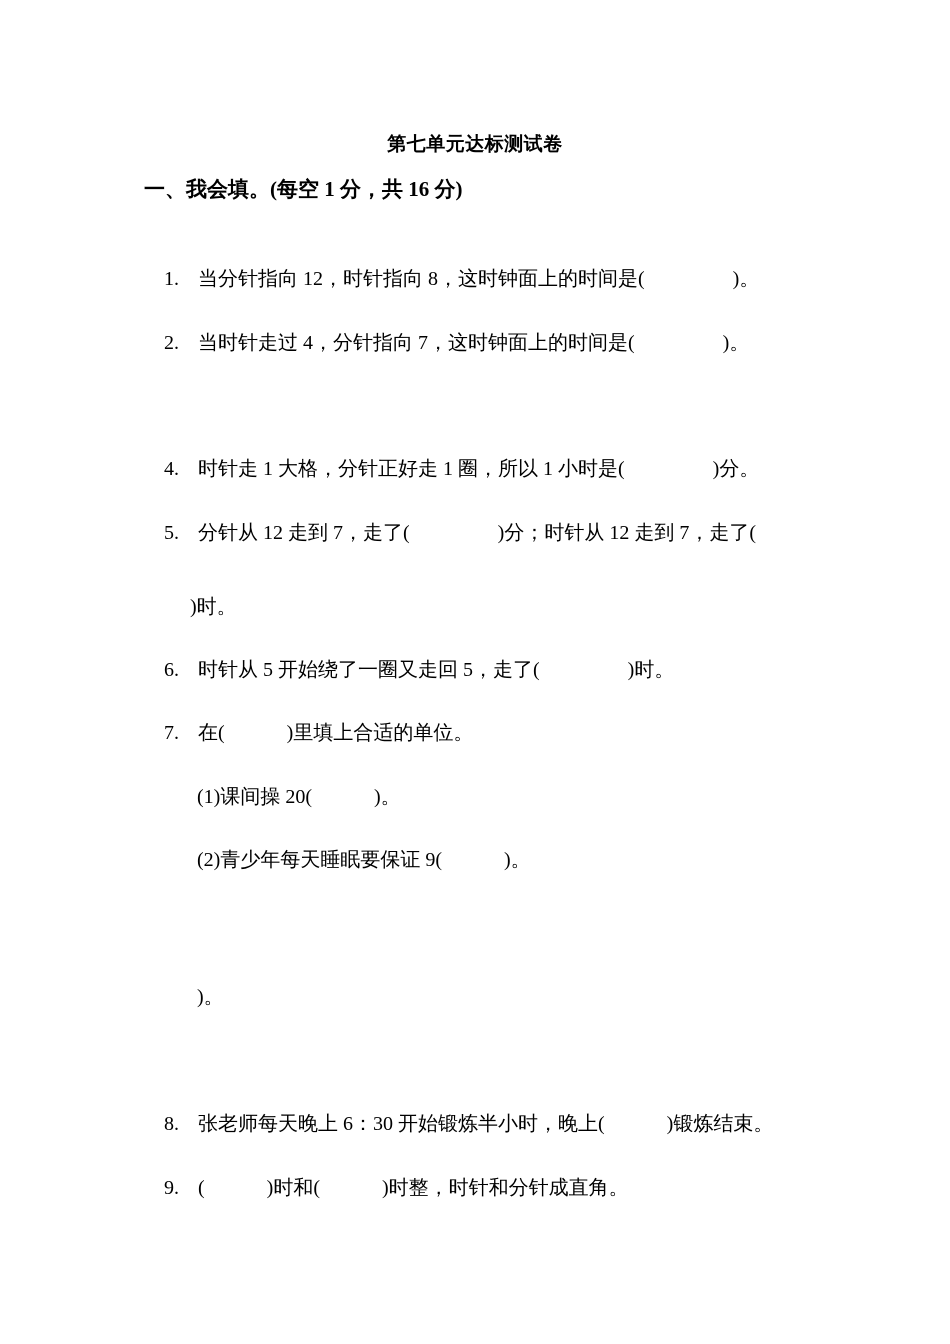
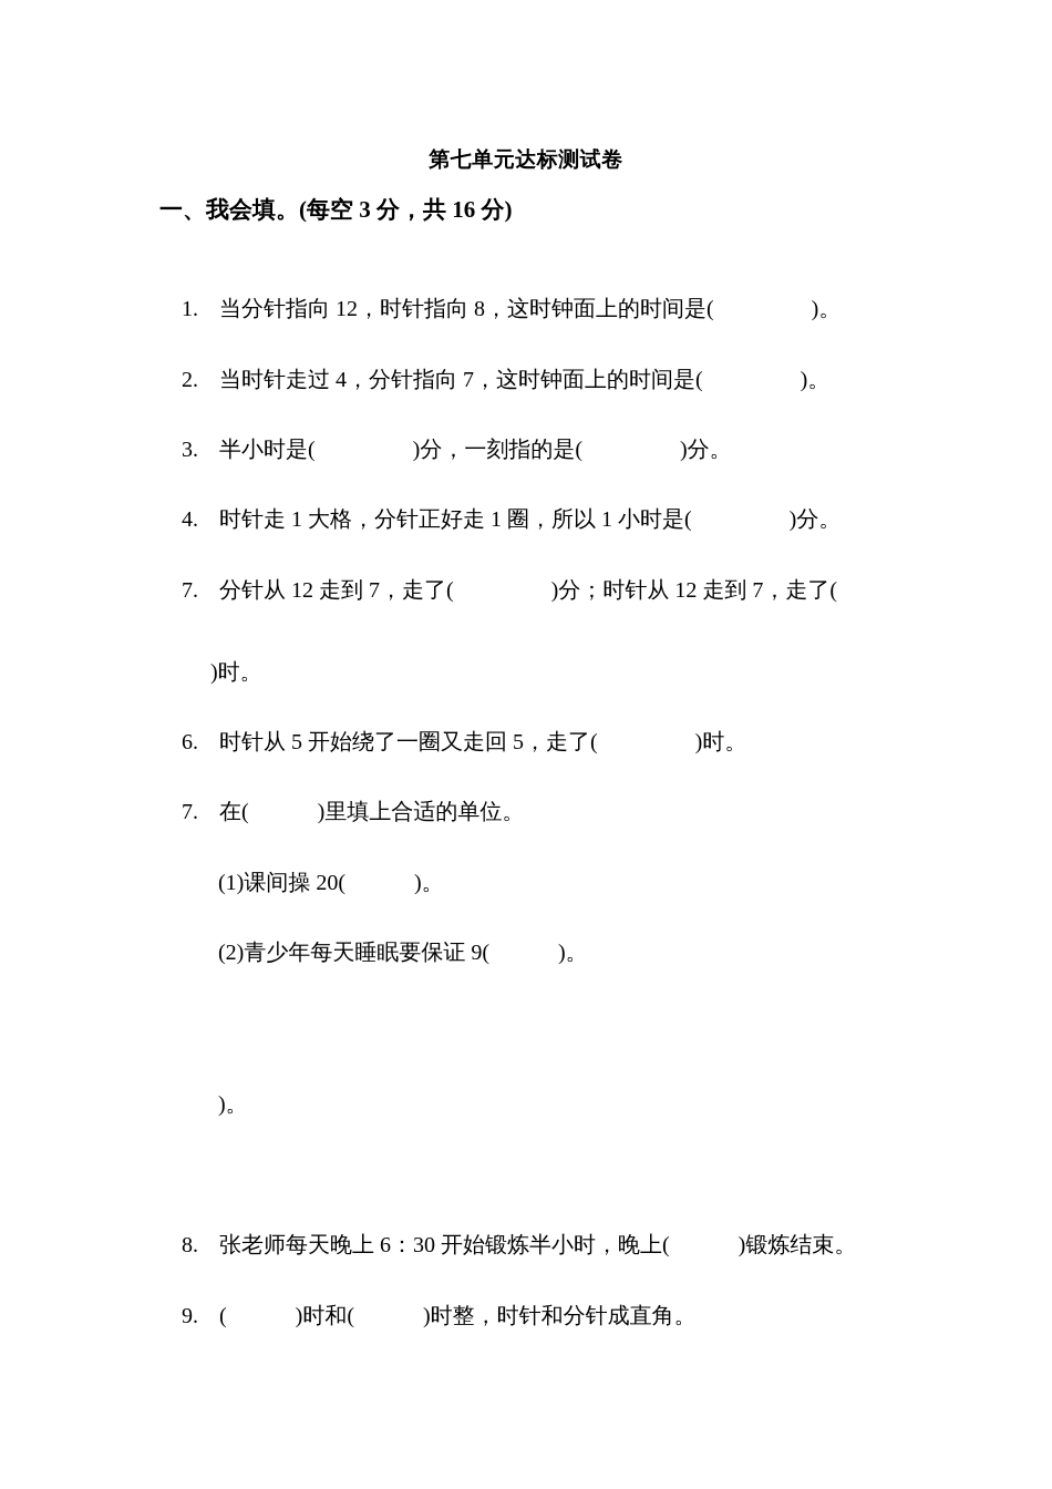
  第七单元达标测试卷
- 一、我会填。(每空 1 分，共 16 分)
+ 一、我会填。(每空 3 分，共 16 分)
  1. 当分针指向 12，时针指向 8，这时钟面上的时间是( )。
  2. 当时针走过 4，分针指向 7，这时钟面上的时间是( )。
+ 3. 半小时是( )分，一刻指的是( )分。
  4. 时针走 1 大格，分针正好走 1 圈，所以 1 小时是( )分。
- 5. 分针从 12 走到 7，走了( )分；时针从 12 走到 7，走了(
+ 7. 分针从 12 走到 7，走了( )分；时针从 12 走到 7，走了(
  )时。
  6. 时针从 5 开始绕了一圈又走回 5，走了( )时。
  7. 在( )里填上合适的单位。
  (1)课间操 20( )。
  (2)青少年每天睡眠要保证 9( )。
  )。
  8. 张老师每天晚上 6：30 开始锻炼半小时，晚上( )锻炼结束。
  9. ( )时和( )时整，时针和分针成直角。
